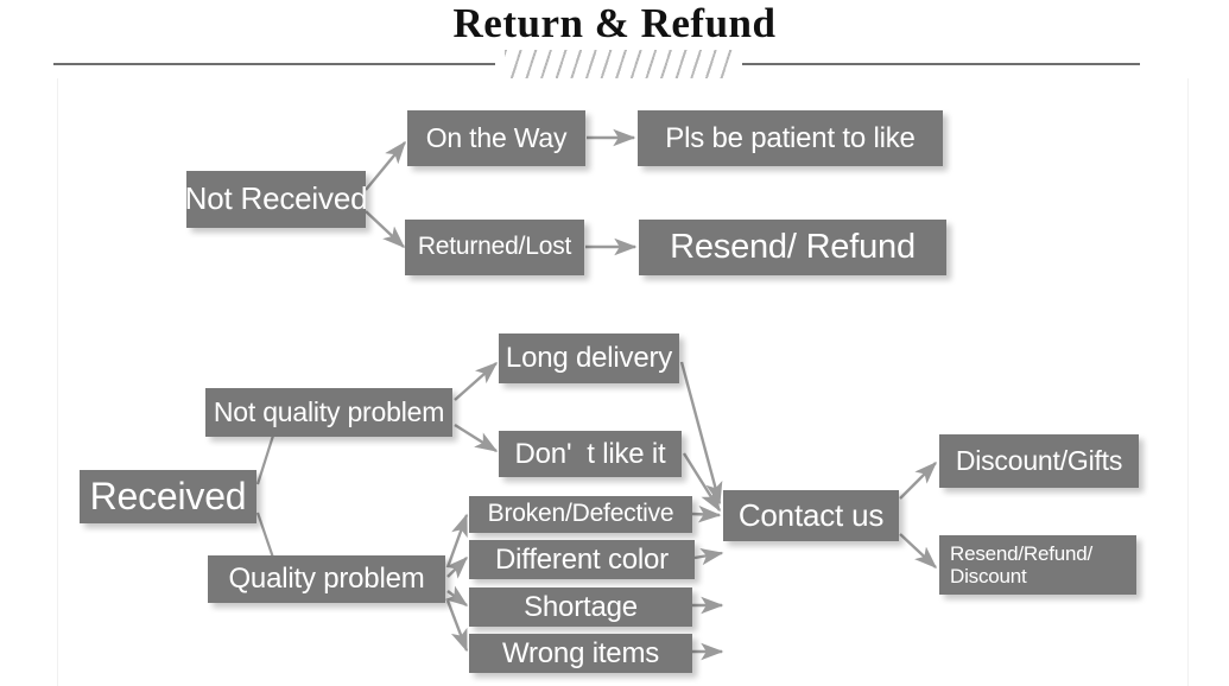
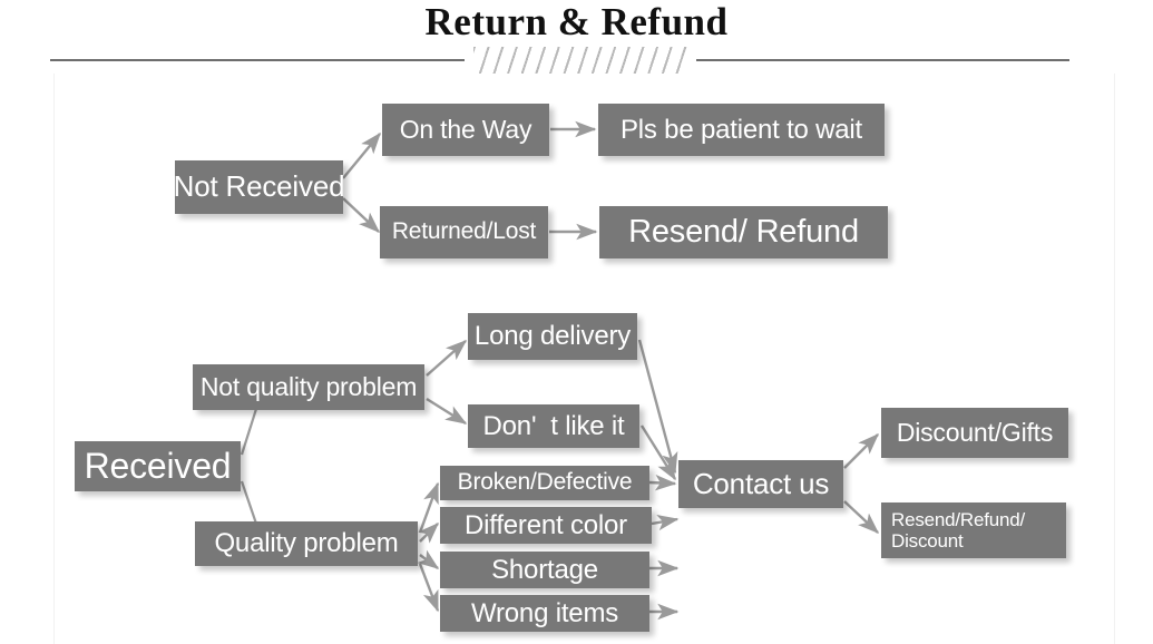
  Return & Refund
  Not Received
  On the Way
- Pls be patient to like
+ Pls be patient to wait
  Returned/Lost
  Resend/ Refund
  Received
  Not quality problem
  Quality problem
  Long delivery
  Don' t like it
  Broken/Defective
  Different color
  Shortage
  Wrong items
  Contact us
  Discount/Gifts
  Resend/Refund/
  Discount
